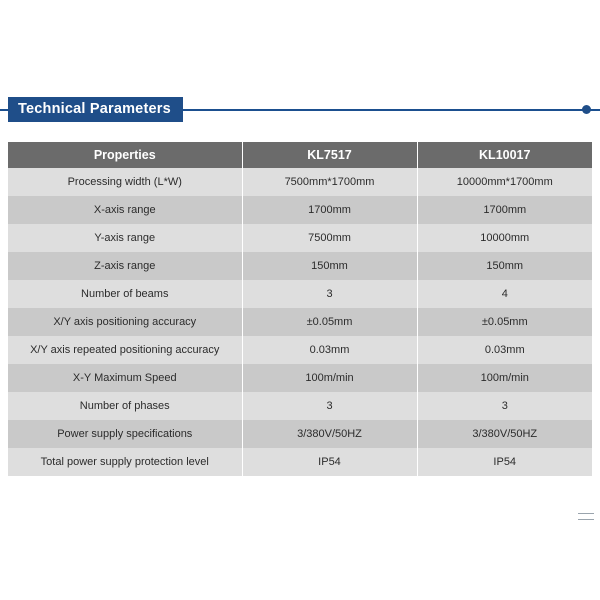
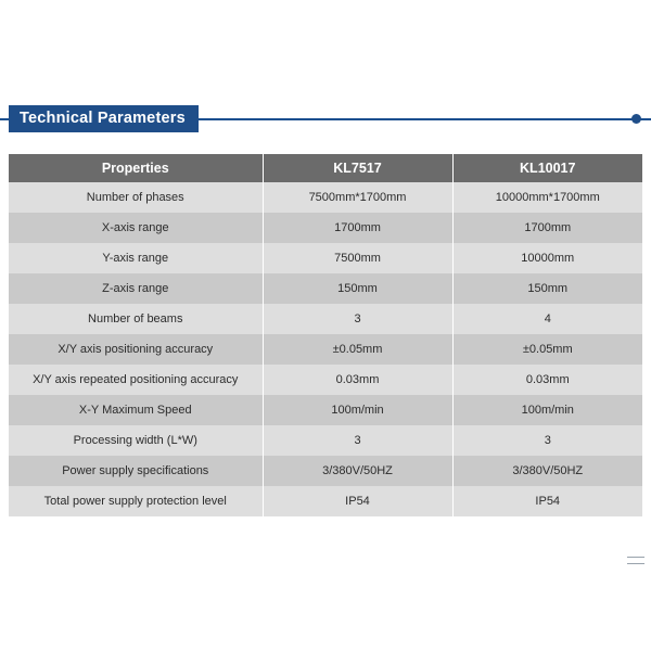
  Technical Parameters
  Properties	KL7517	KL10017
- Processing width (L*W)	7500mm*1700mm	10000mm*1700mm
+ Number of phases	7500mm*1700mm	10000mm*1700mm
  X-axis range	1700mm	1700mm
  Y-axis range	7500mm	10000mm
  Z-axis range	150mm	150mm
  Number of beams	3	4
  X/Y axis positioning accuracy	±0.05mm	±0.05mm
  X/Y axis repeated positioning accuracy	0.03mm	0.03mm
  X-Y Maximum Speed	100m/min	100m/min
- Number of phases	3	3
+ Processing width (L*W)	3	3
  Power supply specifications	3/380V/50HZ	3/380V/50HZ
  Total power supply protection level	IP54	IP54
